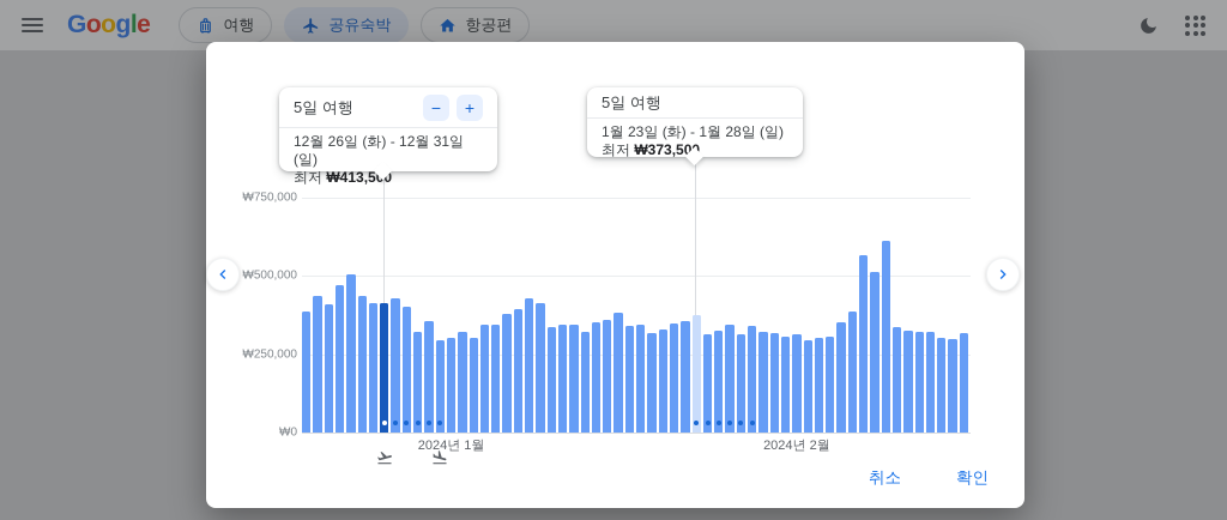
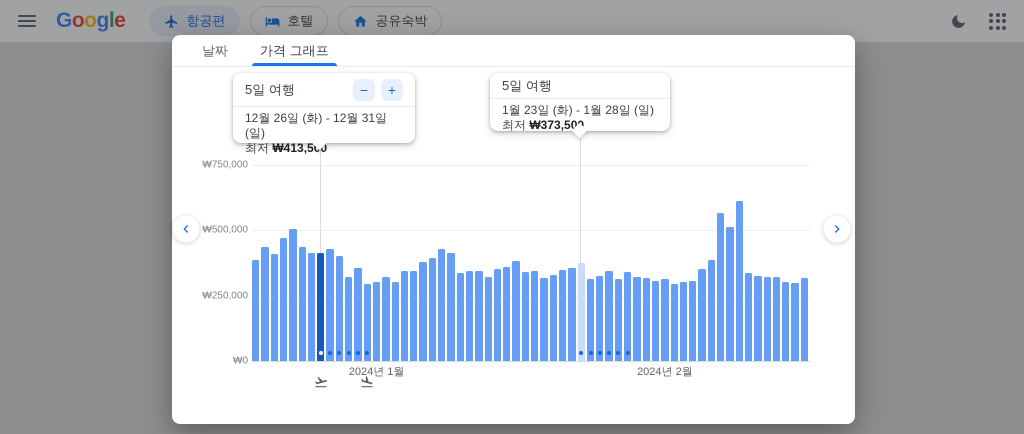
  Google
- 여행
- 공유숙박
+ 항공편
+ 호텔
- 항공편
+ 공유숙박
+ 날짜
+ 가격 그래프
  ₩0
  ₩250,000
  ₩500,000
  ₩750,000
  2024년 1월
  2024년 2월
  5일 여행
  −
  +
  12월 26일 (화) - 12월 31일 (일)
  최저 ₩413,50
  5일 여행
  1월 23일 (화) - 1월 28일 (일)
  최저 ₩373,50
- 취소
- 확인
